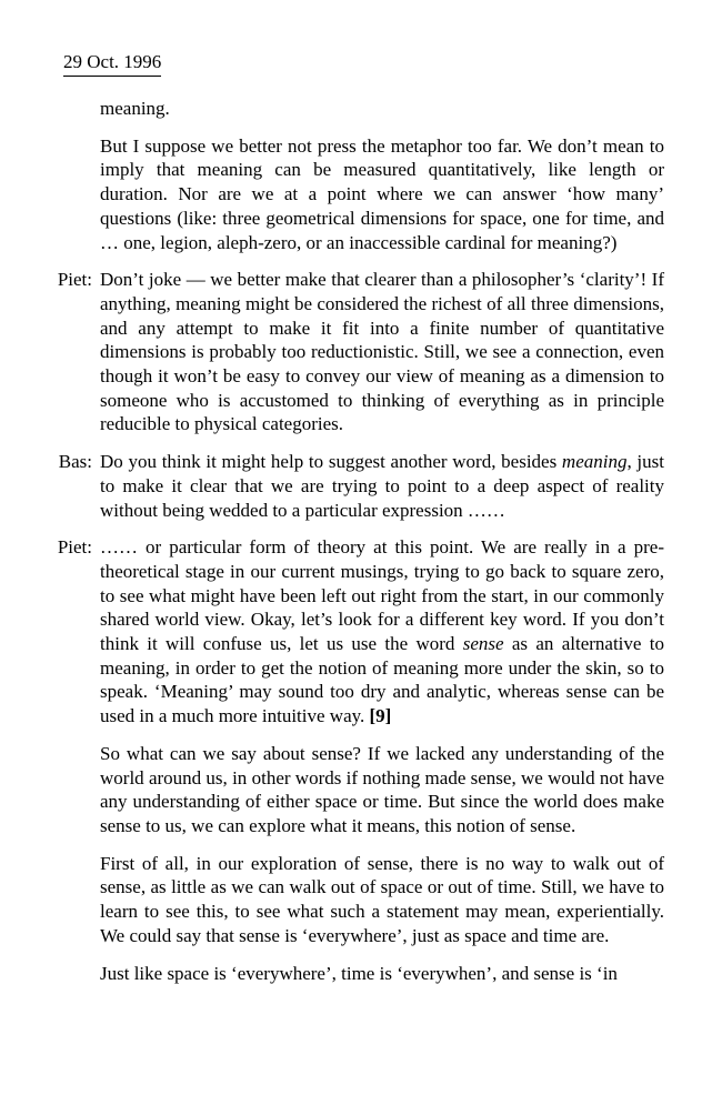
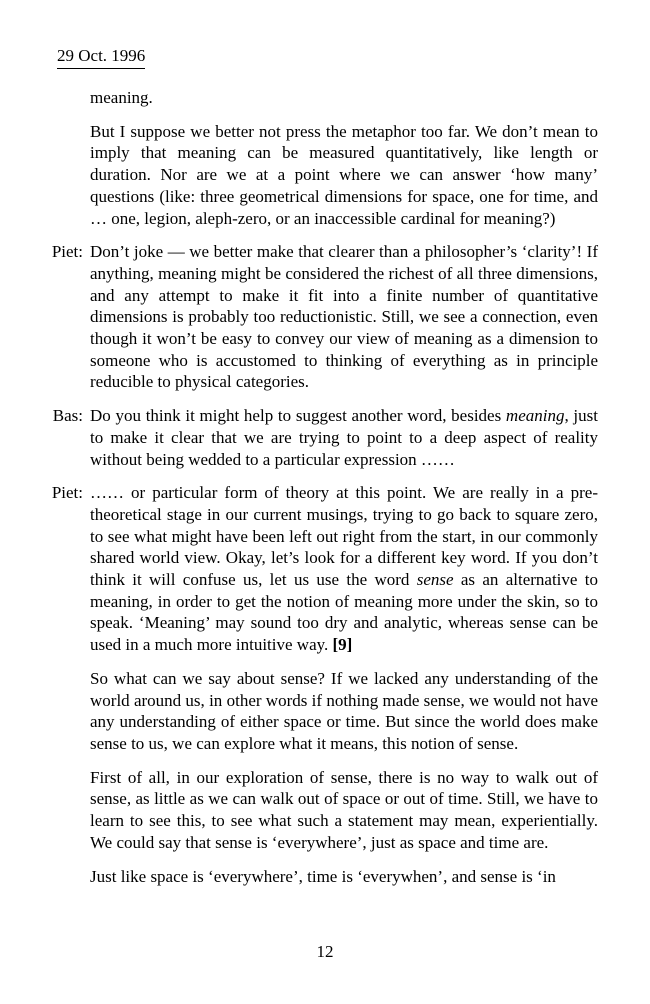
  29 Oct. 1996
  meaning.
  But I suppose we better not press the metaphor too far. We don’t mean to imply that meaning can be measured quantitatively, like length or duration. Nor are we at a point where we can answer ‘how many’ questions (like: three geometrical dimensions for space, one for time, and … one, legion, aleph-zero, or an inaccessible cardinal for meaning?)
  Piet:
  Don’t joke — we better make that clearer than a philosopher’s ‘clarity’! If anything, meaning might be considered the richest of all three dimensions, and any attempt to make it fit into a finite number of quantitative dimensions is probably too reductionistic. Still, we see a connection, even though it won’t be easy to convey our view of meaning as a dimension to someone who is accustomed to thinking of everything as in principle reducible to physical categories.
  Bas:
  Do you think it might help to suggest another word, besides meaning, just to make it clear that we are trying to point to a deep aspect of reality without being wedded to a particular expression ……
  Piet:
  …… or particular form of theory at this point. We are really in a pre-theoretical stage in our current musings, trying to go back to square zero, to see what might have been left out right from the start, in our commonly shared world view. Okay, let’s look for a different key word. If you don’t think it will confuse us, let us use the word sense as an alternative to meaning, in order to get the notion of meaning more under the skin, so to speak. ‘Meaning’ may sound too dry and analytic, whereas sense can be used in a much more intuitive way. [9]
  So what can we say about sense? If we lacked any understanding of the world around us, in other words if nothing made sense, we would not have any understanding of either space or time. But since the world does make sense to us, we can explore what it means, this notion of sense.
  First of all, in our exploration of sense, there is no way to walk out of sense, as little as we can walk out of space or out of time. Still, we have to learn to see this, to see what such a statement may mean, experientially. We could say that sense is ‘everywhere’, just as space and time are.
  Just like space is ‘everywhere’, time is ‘everywhen’, and sense is ‘in
+ 12
